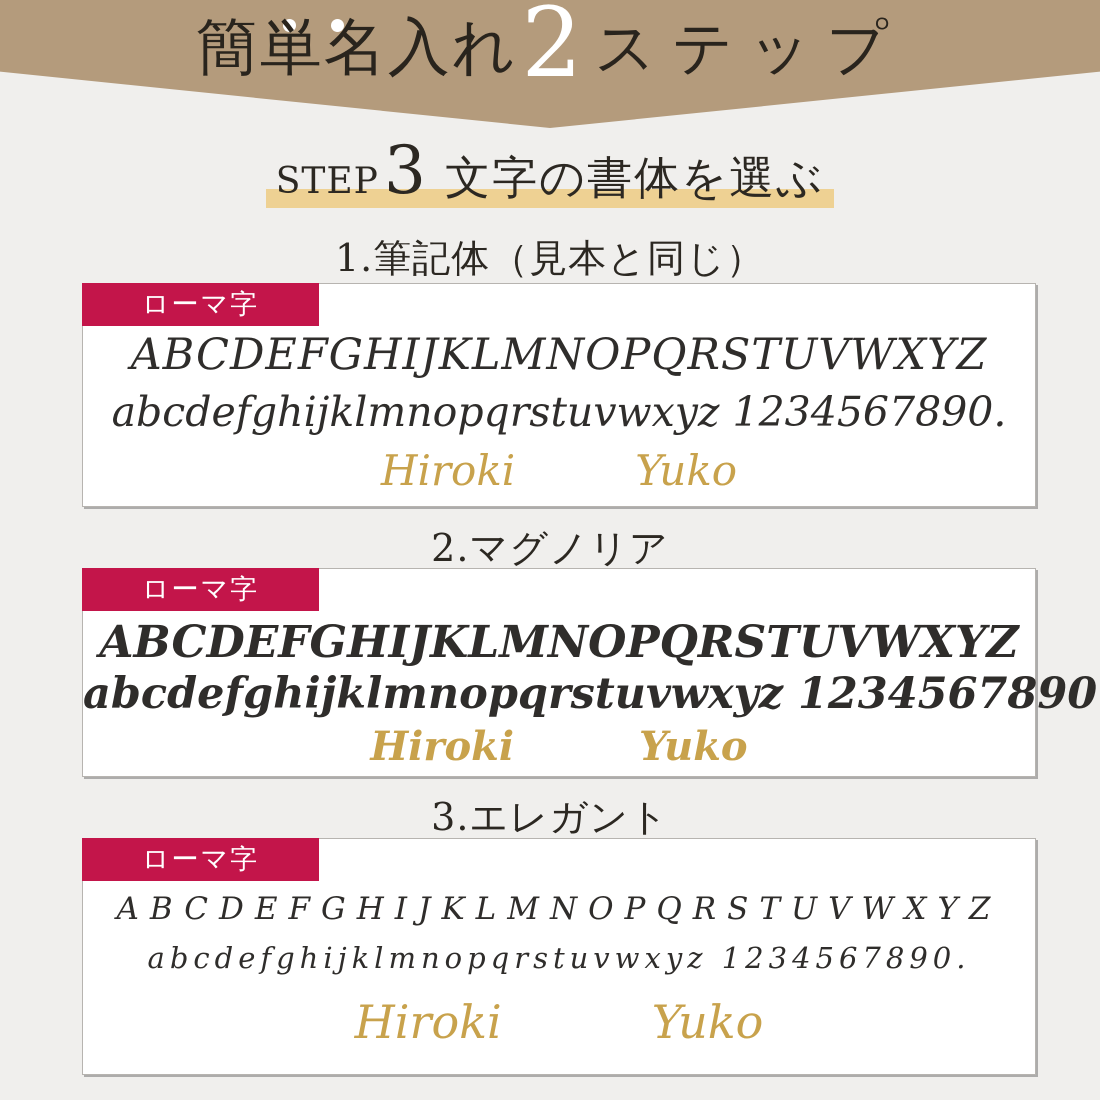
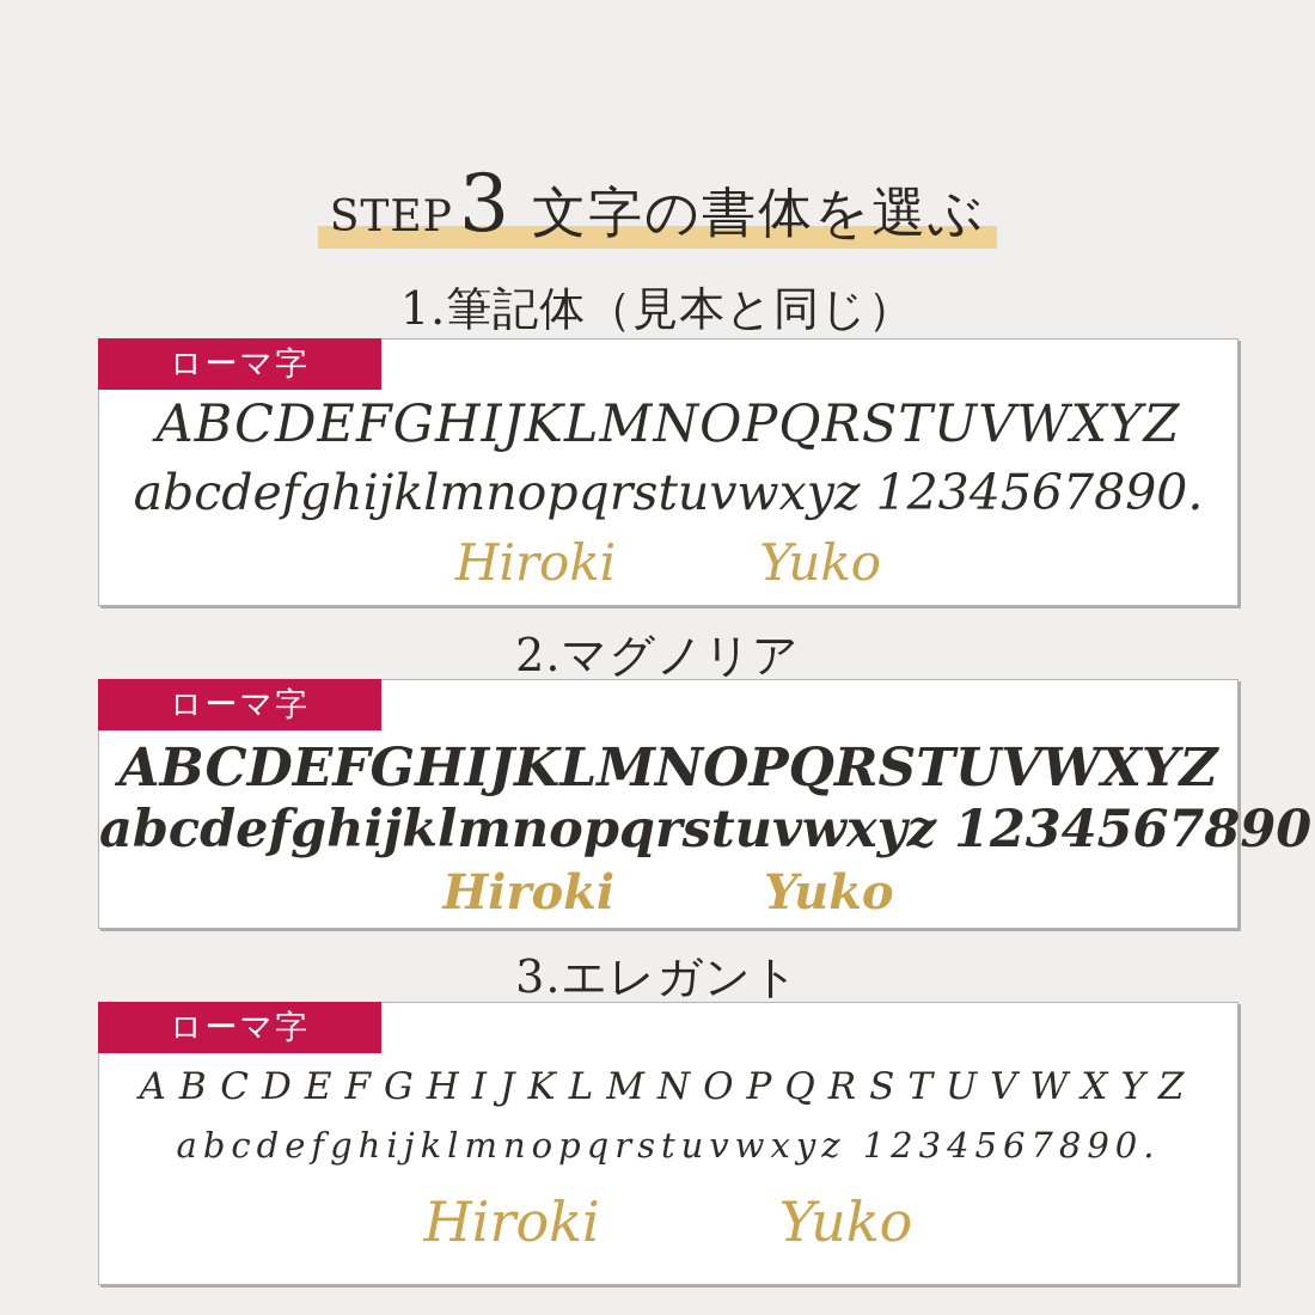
- 簡単名入れ
- 2
- ステップ
  STEP 3 文字の書体を選ぶ
  1.筆記体（見本と同じ）
  ローマ字
  ABCDEFGHIJKLMNOPQRSTUVWXYZ
  abcdefghijklmnopqrstuvwxyz 1234567890.
  Hiroki
  Yuko
  2.マグノリア
  ローマ字
  ABCDEFGHIJKLMNOPQRSTUVWXYZ
  abcdefghijklmnopqrstuvwxyz 1234567890
  Hiroki
  Yuko
  3.エレガント
  ローマ字
  ABCDEFGHIJKLMNOPQRSTUVWXYZ
  abcdefghijklmnopqrstuvwxyz 1234567890.
  Hiroki
  Yuko
